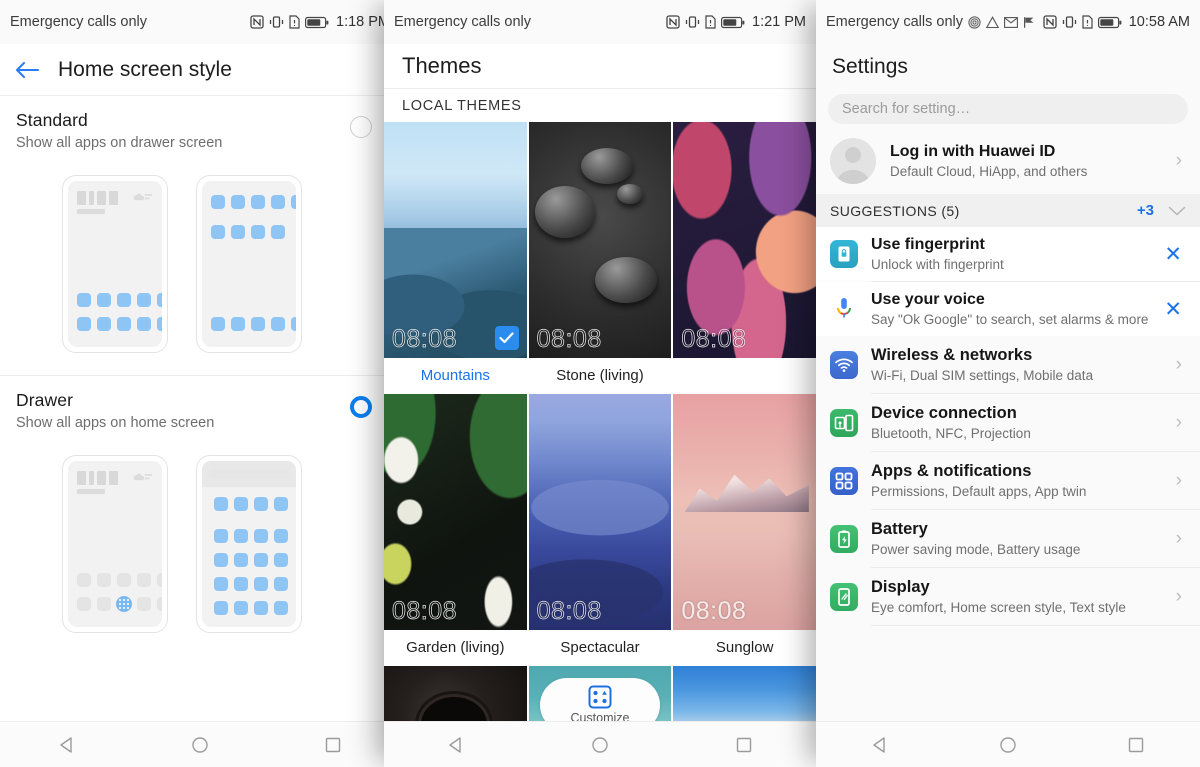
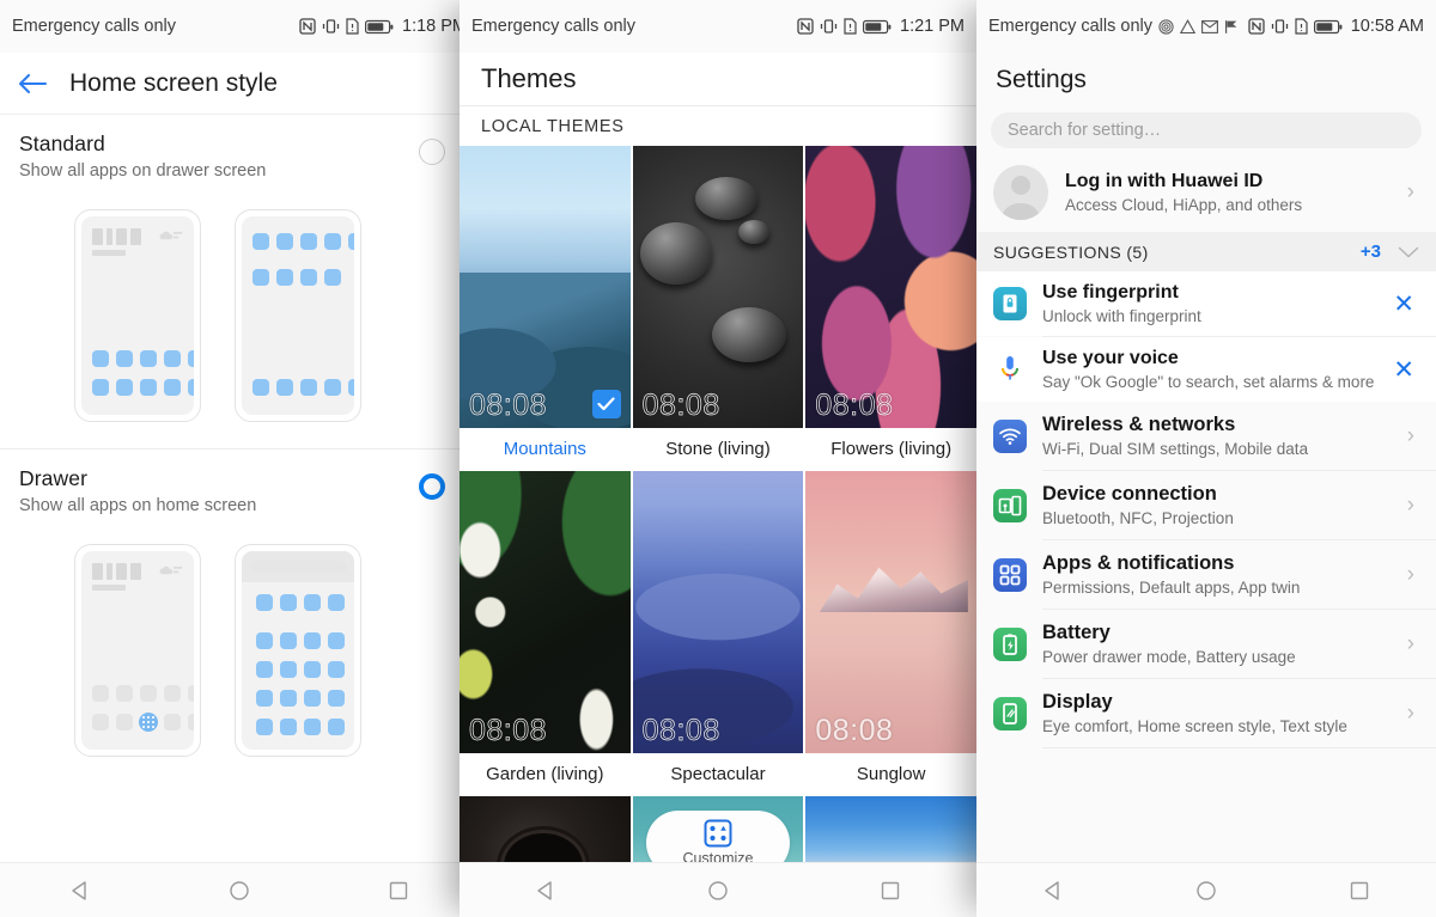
  Emergency calls only
  1:18 P
  Home screen style
  Standard
  Show all apps on drawer screen
  Drawer
  Show all apps on home screen
  Emergency calls only
  1:21 PM
  Themes
  LOCAL THEMES
  08:08
  Mountains
  08:08
  Stone (living)
  08:08
+ Flowers (living)
  08:08
  Garden (living)
  08:08
  Spectacular
  08:08
  Sunglow
  Customize
  Emergency calls only
  10:58 AM
  Settings
  Search for setting…
  Log in with Huawei ID
- Default Cloud, HiApp, and others
+ Access Cloud, HiApp, and others
  ›
  SUGGESTIONS (5)
  +3
  Use fingerprint
  Unlock with fingerprint
  ✕
  Use your voice
  Say "Ok Google" to search, set alarms & more
  ✕
  Wireless & networks
  Wi-Fi, Dual SIM settings, Mobile data
  ›
  Device connection
  Bluetooth, NFC, Projection
  ›
  Apps & notifications
  Permissions, Default apps, App twin
  ›
  Battery
- Power saving mode, Battery usage
+ Power drawer mode, Battery usage
  ›
  Display
  Eye comfort, Home screen style, Text style
  ›
